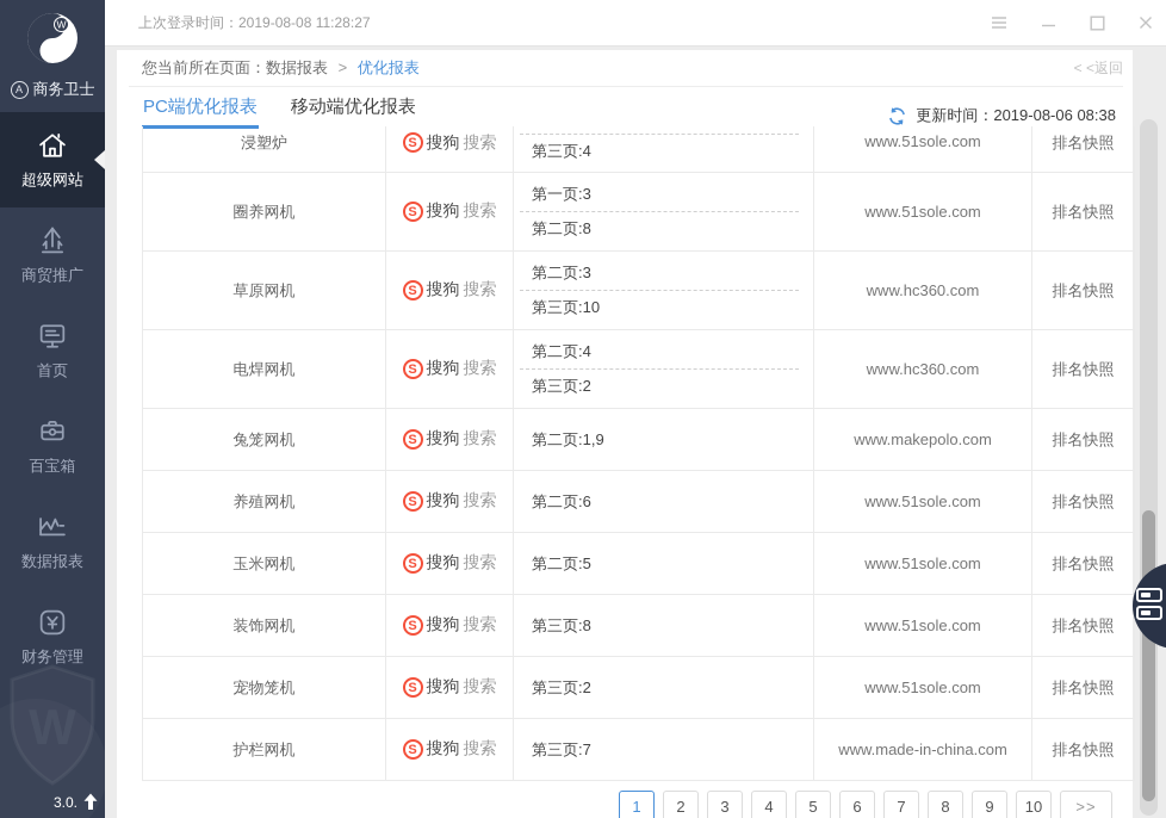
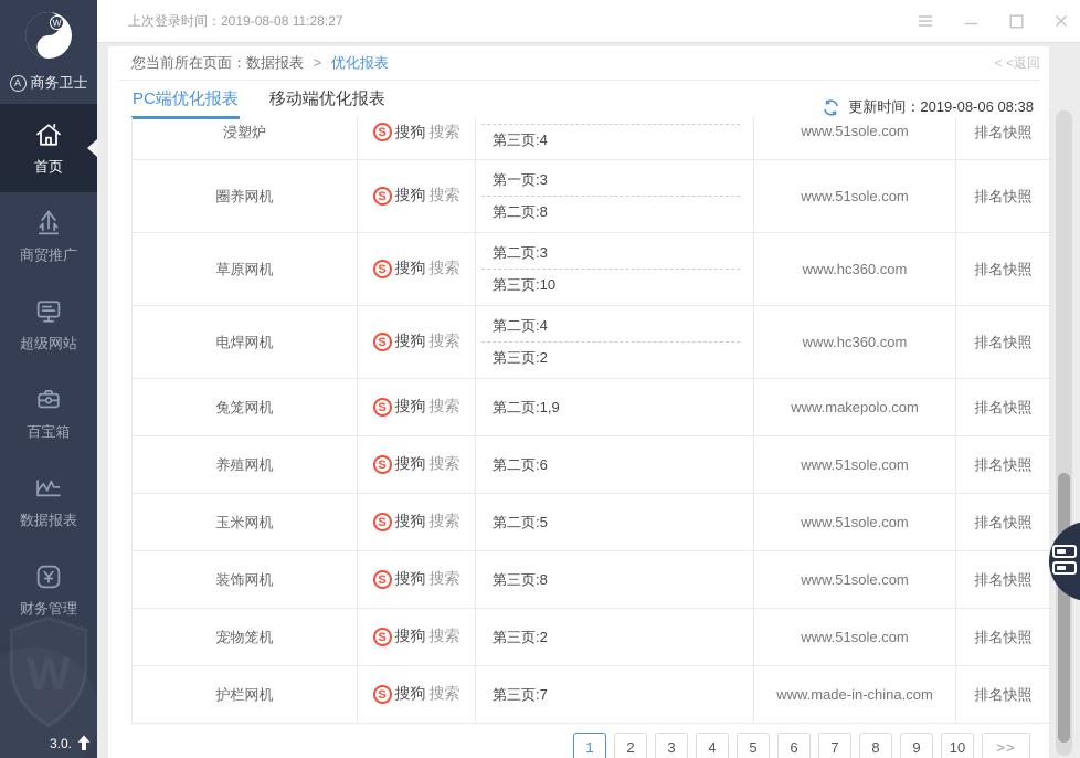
  W
  A
  商务卫士
- 超级网站
+ 首页
  商贸推广
- 首页
+ 超级网站
  百宝箱
  数据报表
  财务管理
  3.0.
  上次登录时间：2019-08-08 11:28:27
  您当前所在页面：数据报表 > 优化报表
  < <返回
  PC端优化报表
  移动端优化报表
  更新时间：2019-08-06 08:38
  浸塑炉
  S
  搜狗
  搜索
  第三页:4
  www.51sole.com
  排名快照
  圈养网机
  S
  搜狗
  搜索
  第一页:3
  第二页:8
  www.51sole.com
  排名快照
  草原网机
  S
  搜狗
  搜索
  第二页:3
  第三页:10
  www.hc360.com
  排名快照
  电焊网机
  S
  搜狗
  搜索
  第二页:4
  第三页:2
  www.hc360.com
  排名快照
  兔笼网机
  S
  搜狗
  搜索
  第二页:1,9
  www.makepolo.com
  排名快照
  养殖网机
  S
  搜狗
  搜索
  第二页:6
  www.51sole.com
  排名快照
  玉米网机
  S
  搜狗
  搜索
  第二页:5
  www.51sole.com
  排名快照
  装饰网机
  S
  搜狗
  搜索
  第三页:8
  www.51sole.com
  排名快照
  宠物笼机
  S
  搜狗
  搜索
  第三页:2
  www.51sole.com
  排名快照
  护栏网机
  S
  搜狗
  搜索
  第三页:7
  www.made-in-china.com
  排名快照
  1
  2
  3
  4
  5
  6
  7
  8
  9
  10
  >>
